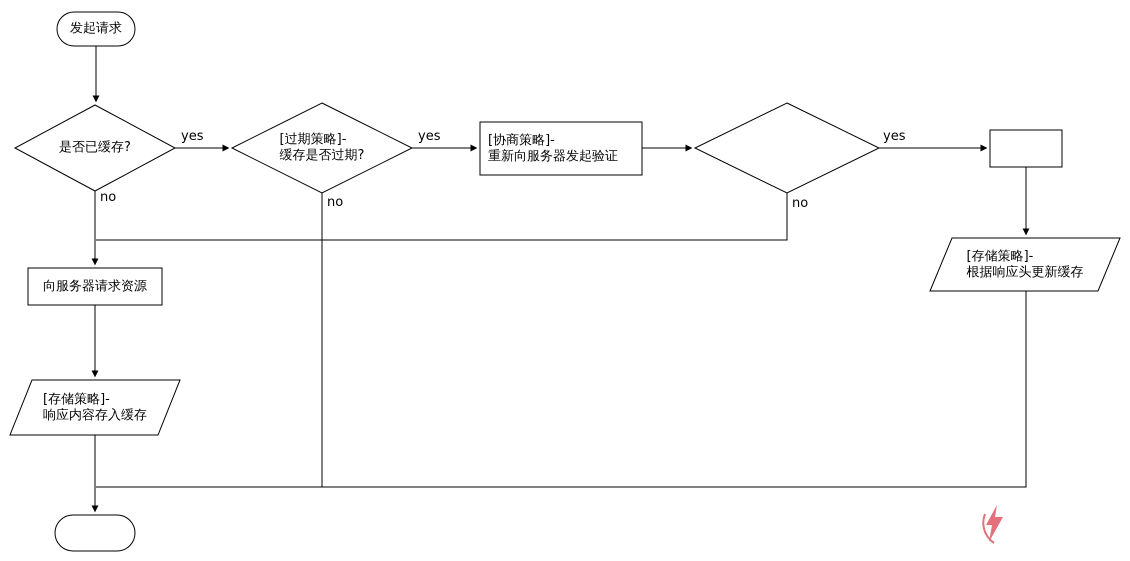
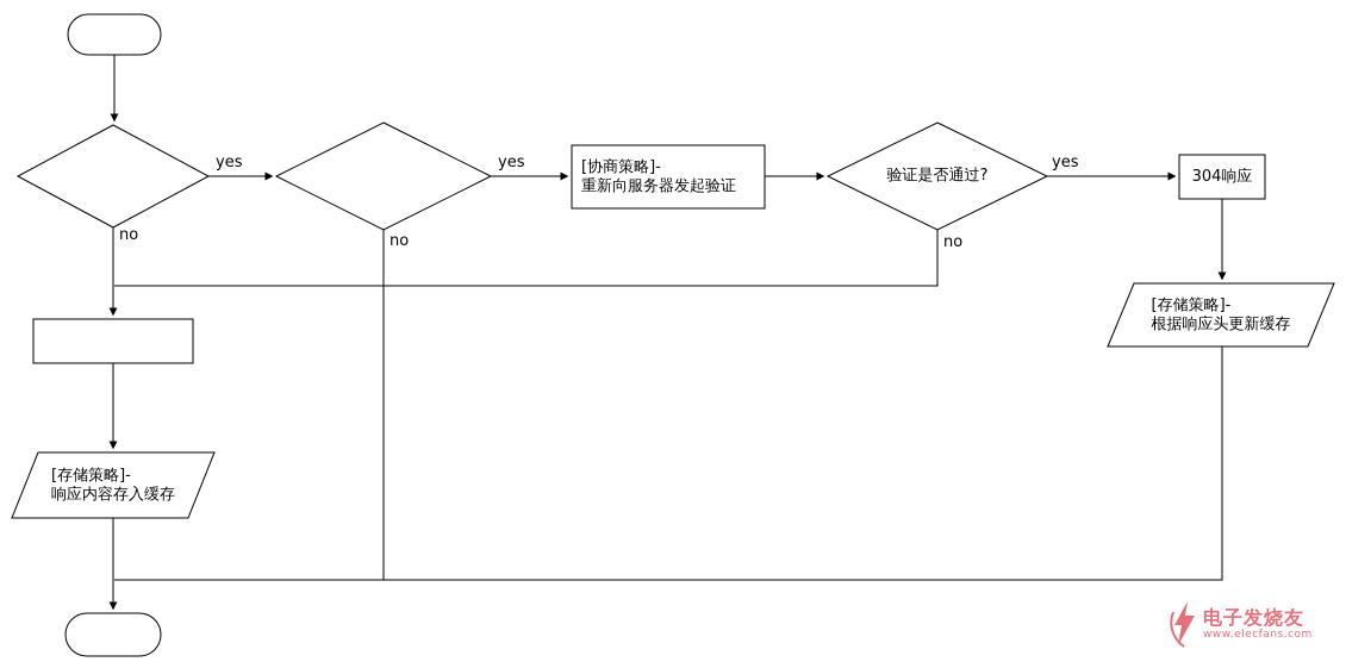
- 发起请求
- 是否已缓存?
- [过期策略]-
- 缓存是否过期?
  [协商策略]-
  重新向服务器发起验证
+ 验证是否通过?
+ 304响应
  [存储策略]-
  根据响应头更新缓存
- 向服务器请求资源
  [存储策略]-
  响应内容存入缓存
  yes
  yes
  yes
  no
  no
  no
+ 电子发烧友
+ www.elecfans.com
